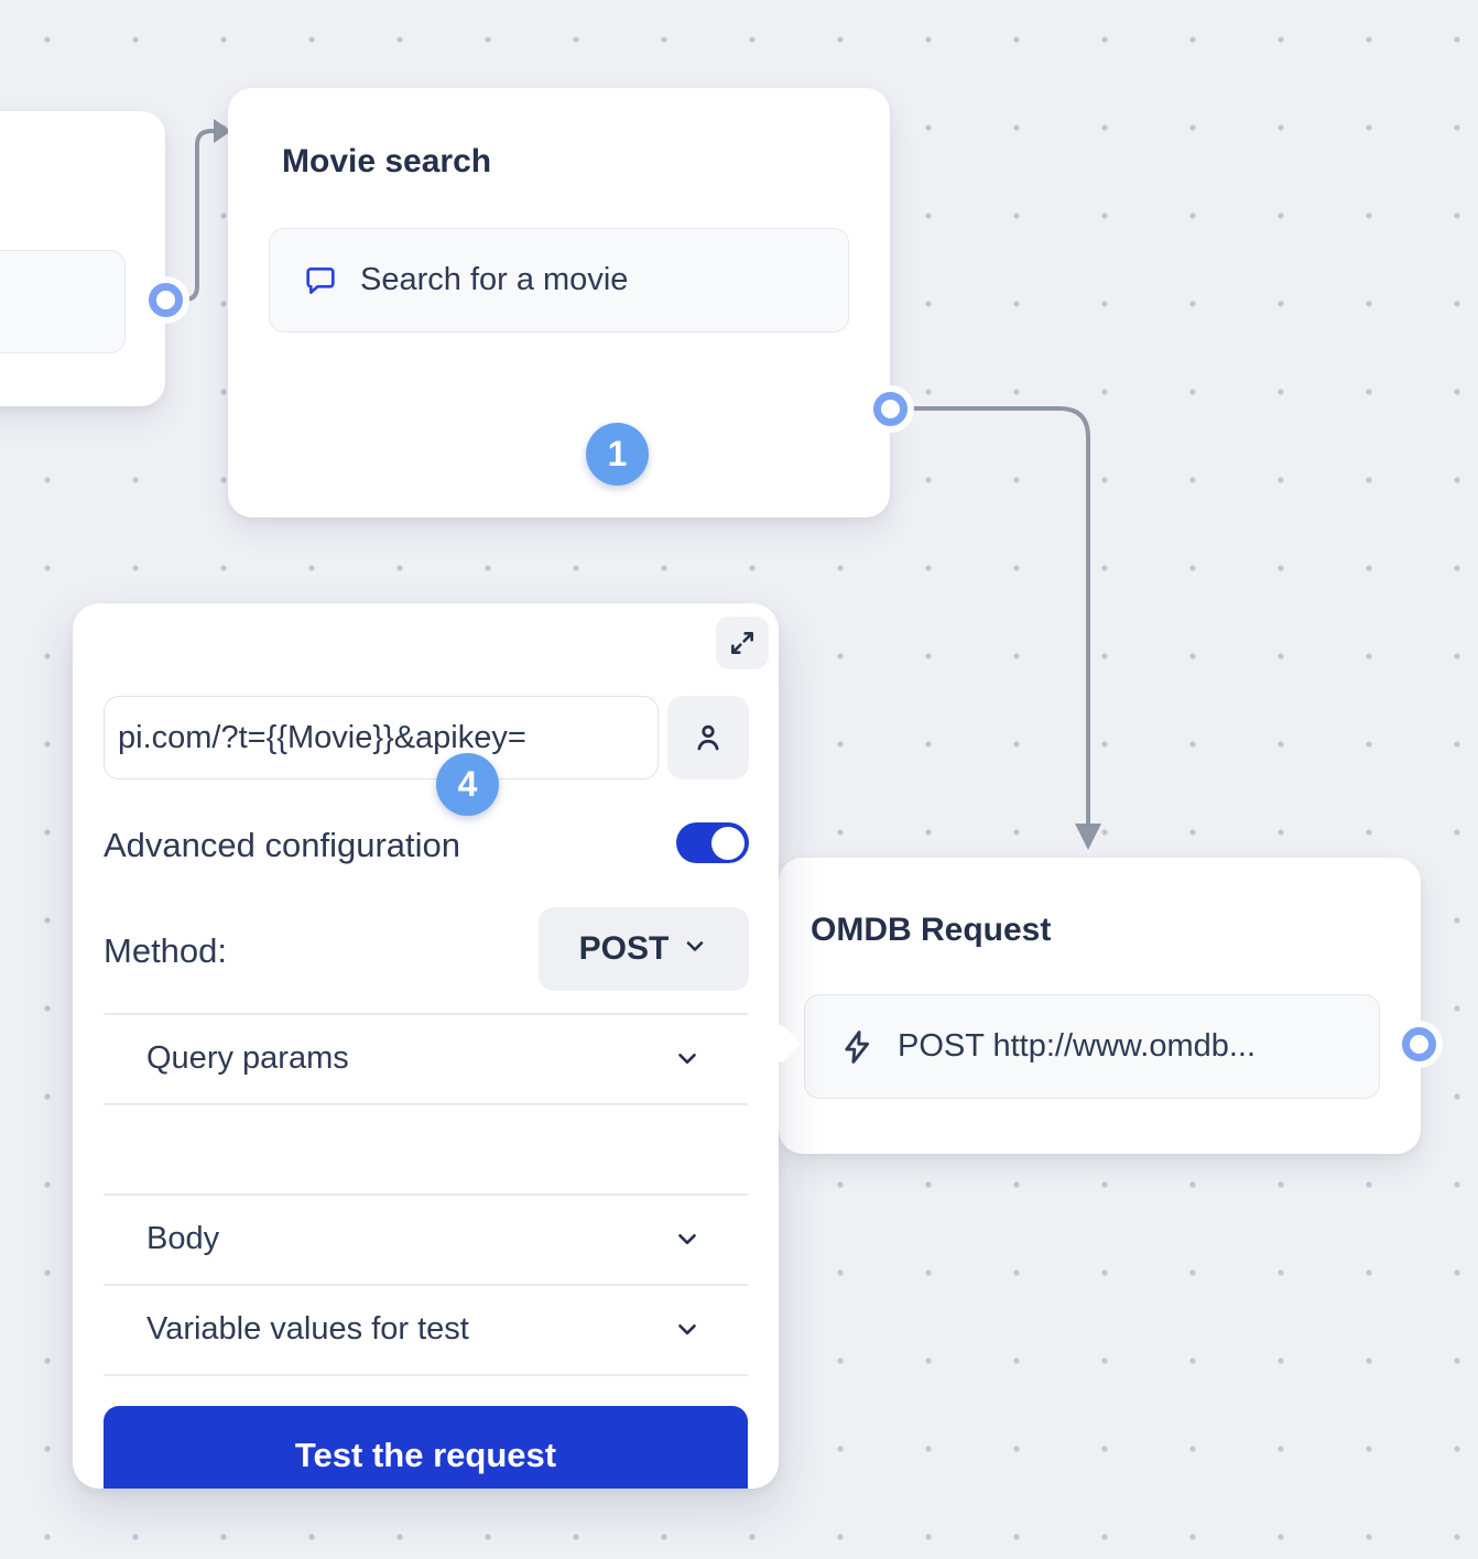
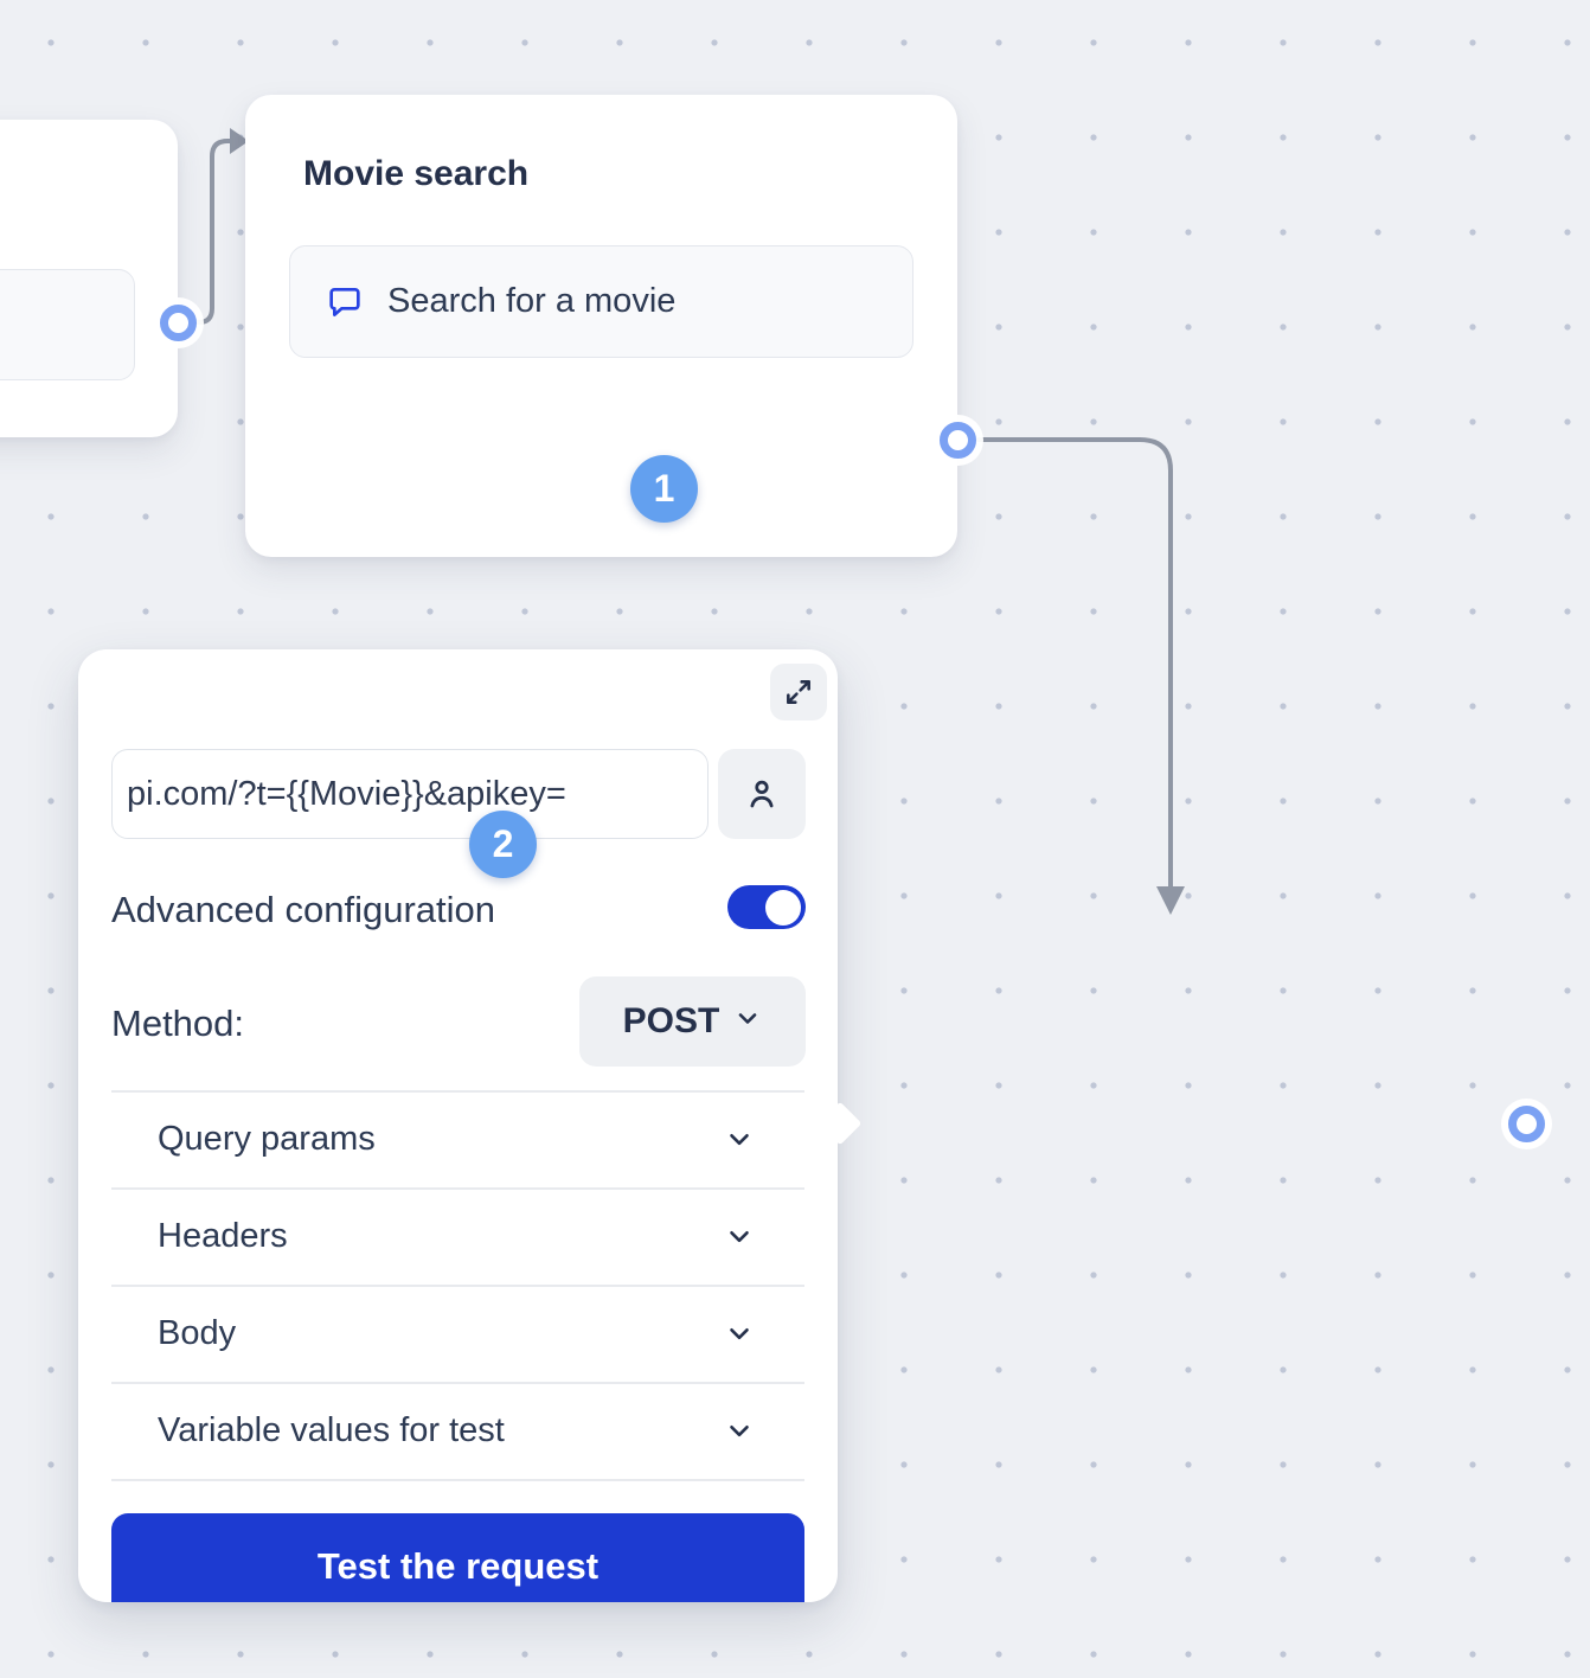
  Movie search
  Search for a movie
  1
- OMDB Request
- POST http://www.omdb...
  pi.com/?t={{Movie}}&apikey=
  Advanced configuration
  Method:
  POST
  Query params
+ Headers
  Body
  Variable values for test
  Test the request
- 4
+ 2
